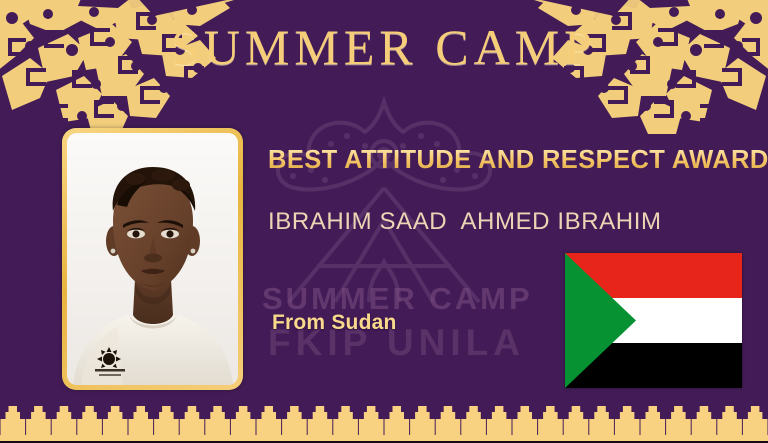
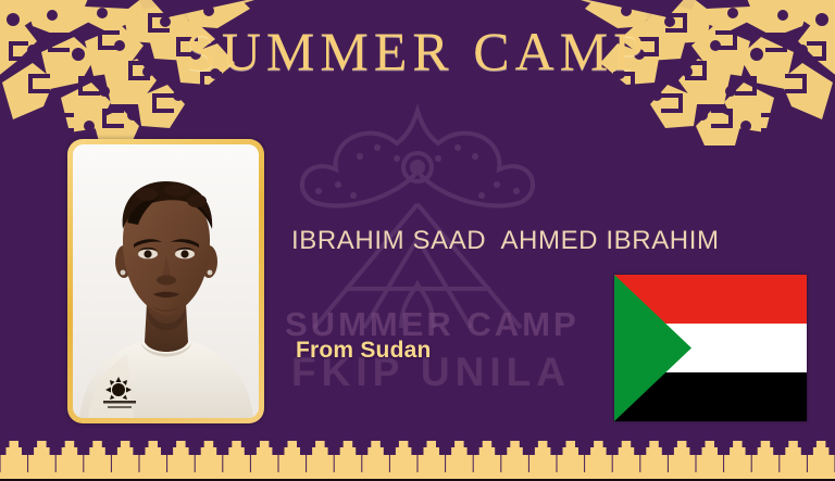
  SUMMER CAMP
  FKIP UNILA
  SUMMER CAMP
- BEST ATTITUDE AND RESPECT AWARD
  IBRAHIM SAAD AHMED IBRAHIM
  From Sudan
